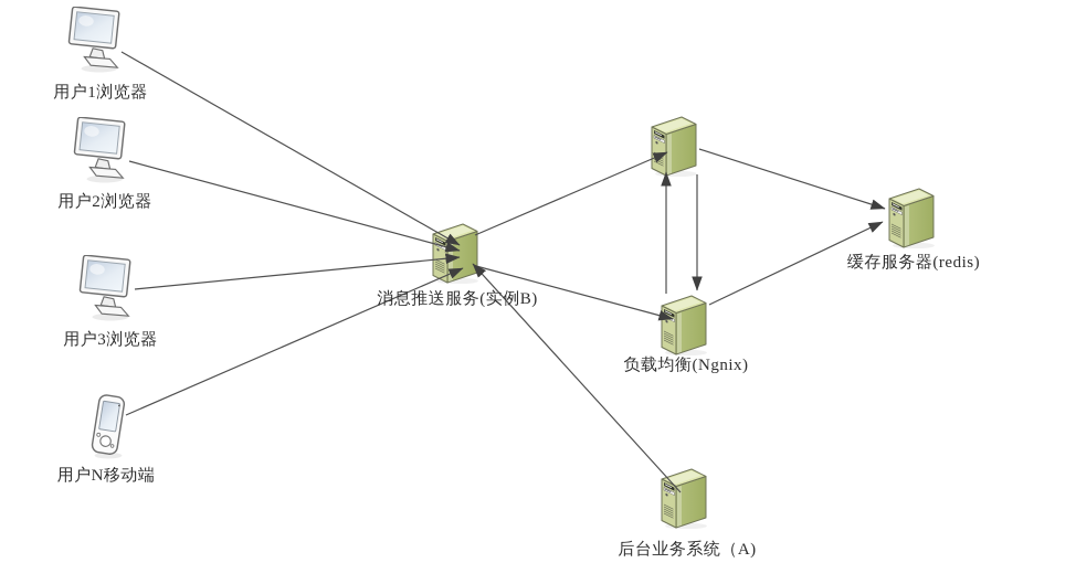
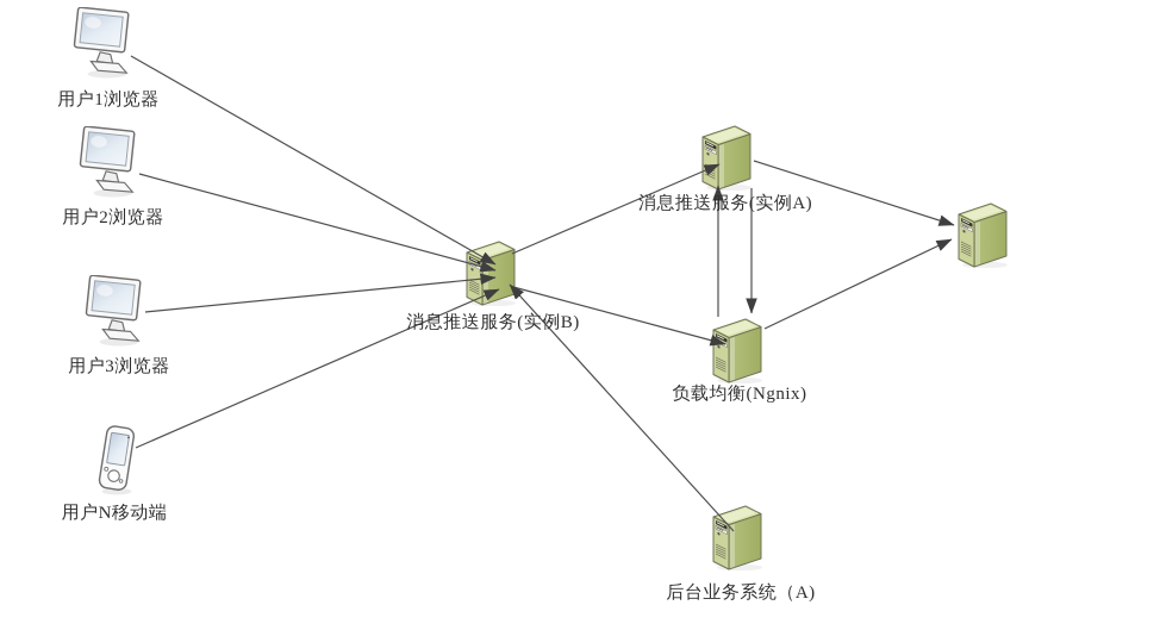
  用户1浏览器
  用户2浏览器
  用户3浏览器
  用户N移动端
  消息推送服务(实例B)
+ 消息推送服务(实例A)
  负载均衡(Ngnix)
- 缓存服务器(redis)
  后台业务系统（A)
